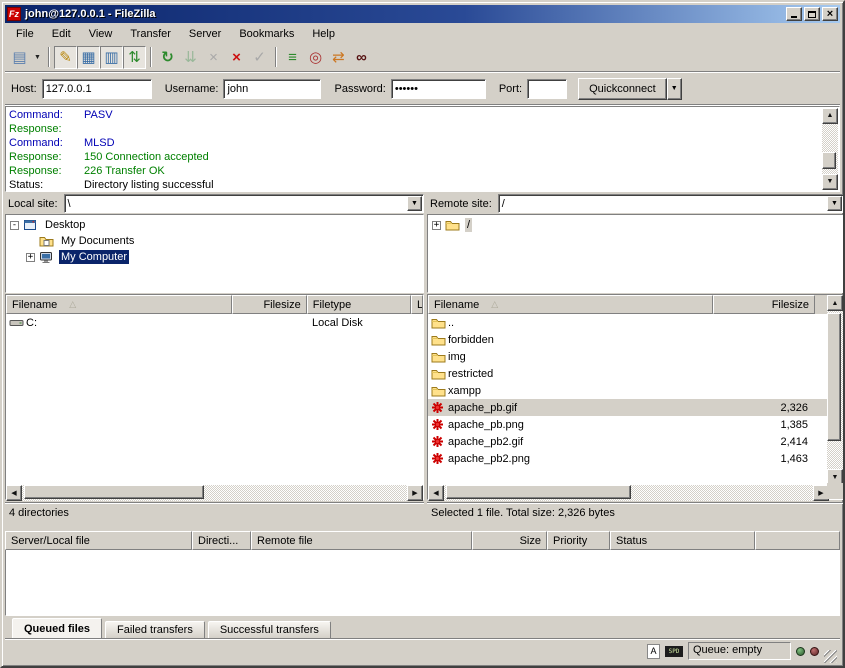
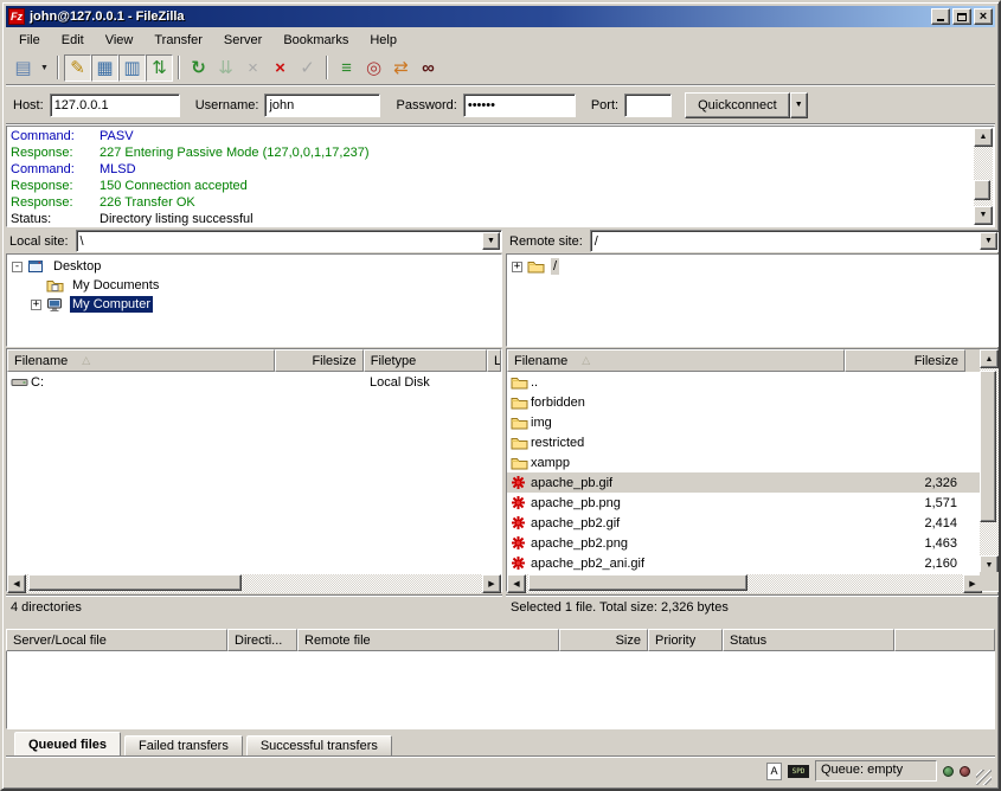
  Fz
  john@127.0.0.1 - FileZilla
  ×
  File
  Edit
  View
  Transfer
  Server
  Bookmarks
  Help
  ▤
  ✎
  ▦
  ▥
  ⇅
  ↻
  ⇊
  ×
  ×
  ✓
  ≡
  ◎
  ⇄
  ∞
  Host:
  127.0.0.1
  Username:
  john
  Password:
  ••••••
  Port:
  Quickconnect
  Command:
  PASV
  Response:
+ 227 Entering Passive Mode (127,0,0,1,17,237)
  Command:
  MLSD
  Response:
  150 Connection accepted
  Response:
  226 Transfer OK
  Status:
  Directory listing successful
  Local site:
  \
  -
  Desktop
  My Documents
  +
  My Computer
  Filename
  △
  Filesize
  Filetype
  L
  C:
  Local Disk
  4 directories
  Remote site:
  /
  +
  /
  Filename
  △
  Filesize
  ..
  forbidden
  img
  restricted
  xampp
  apache_pb.gif
  2,326
  apache_pb.png
- 1,385
+ 1,571
  apache_pb2.gif
  2,414
  apache_pb2.png
  1,463
+ apache_pb2_ani.gif
+ 2,160
  Selected 1 file. Total size: 2,326 bytes
  Server/Local file
  Directi...
  Remote file
  Size
  Priority
  Status
  Queued files
  Failed transfers
  Successful transfers
  A
  Queue: empty
